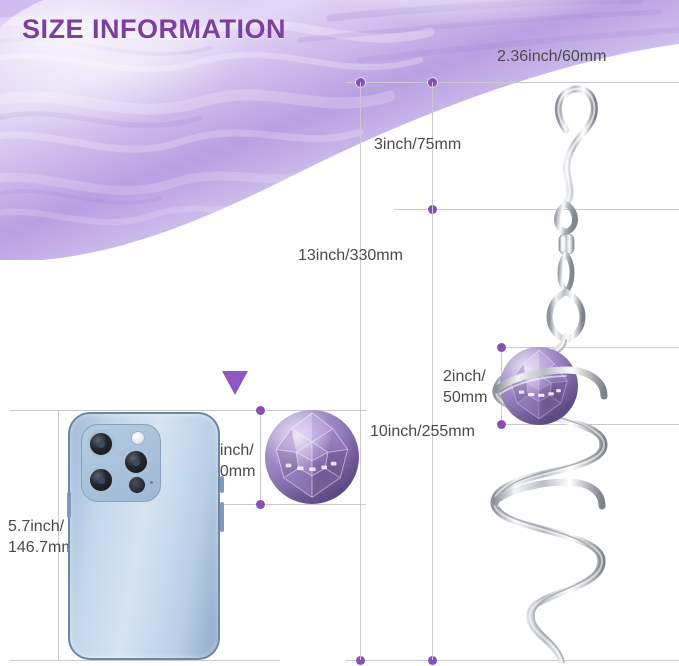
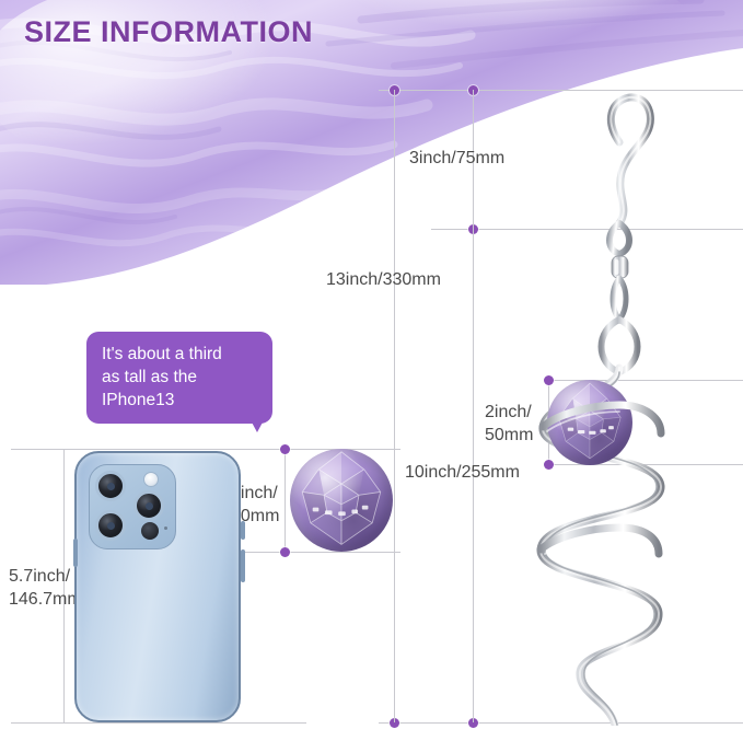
  SIZE INFORMATION
- 2.36inch/60mm
  3inch/75mm
  13inch/330mm
  10inch/255mm
  2inch/
  50mm
+ It's about a third
+ as tall as the
+ IPhone13
  5.7inch/
  146.7m
  inch/
  0mm
